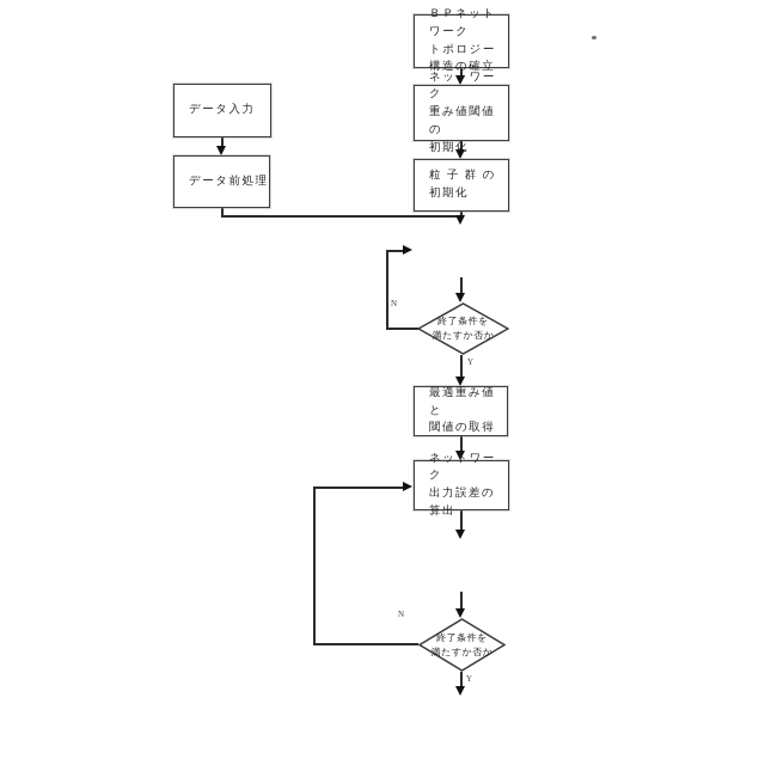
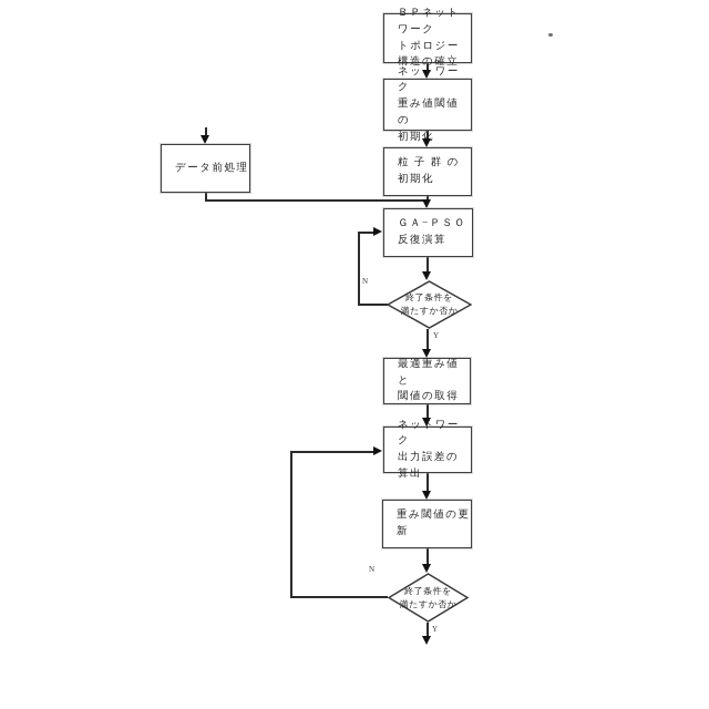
  N
  Y
  N
  Y
  ＢＰネットワーク
  トポロジー
  構造の確立
  ネットワーク
  重み値閾値の
  初期化
- データ入力
  データ前処理
  粒 子 群 の
  初期化
+ ＧＡ−ＰＳＯ
+ 反復演算
  最適重み値と
  閾値の取得
  ネットワーク
  出力誤差の算出
+ 重み閾値の更新
  終了条件を
  満たすか否か
  終了条件を
  満たすか否か
